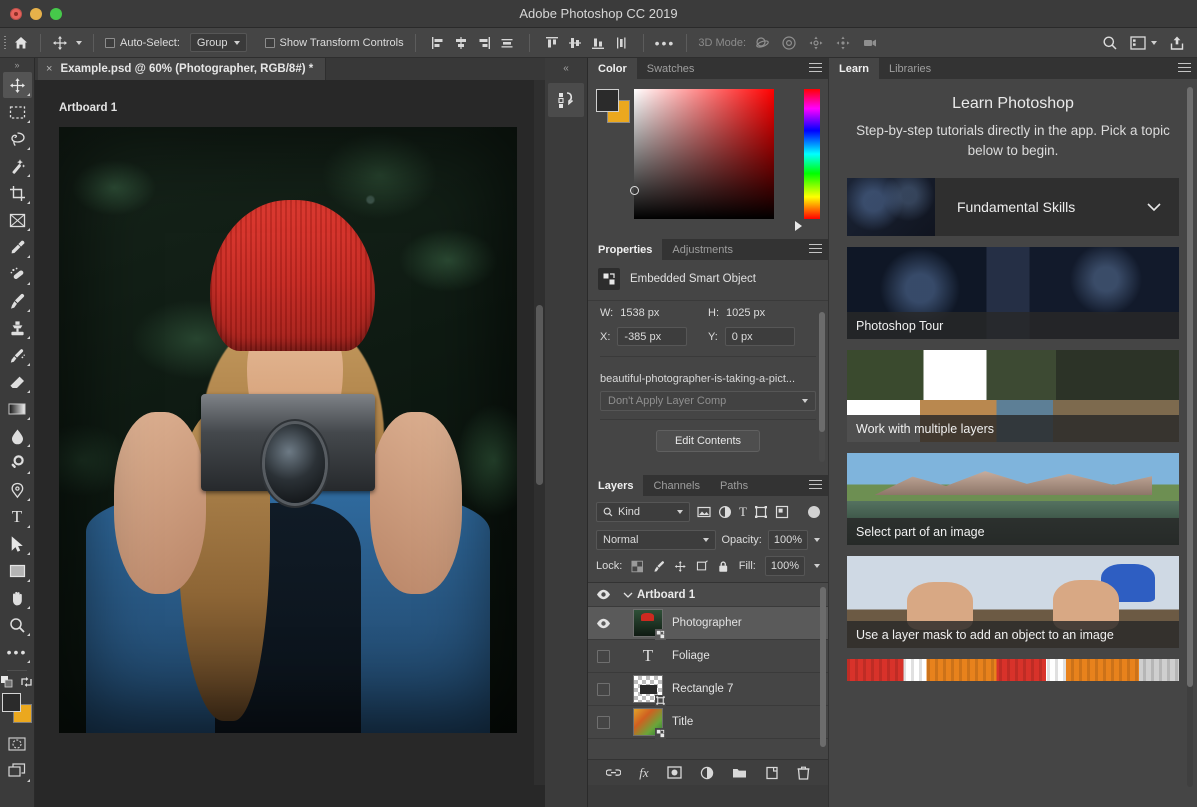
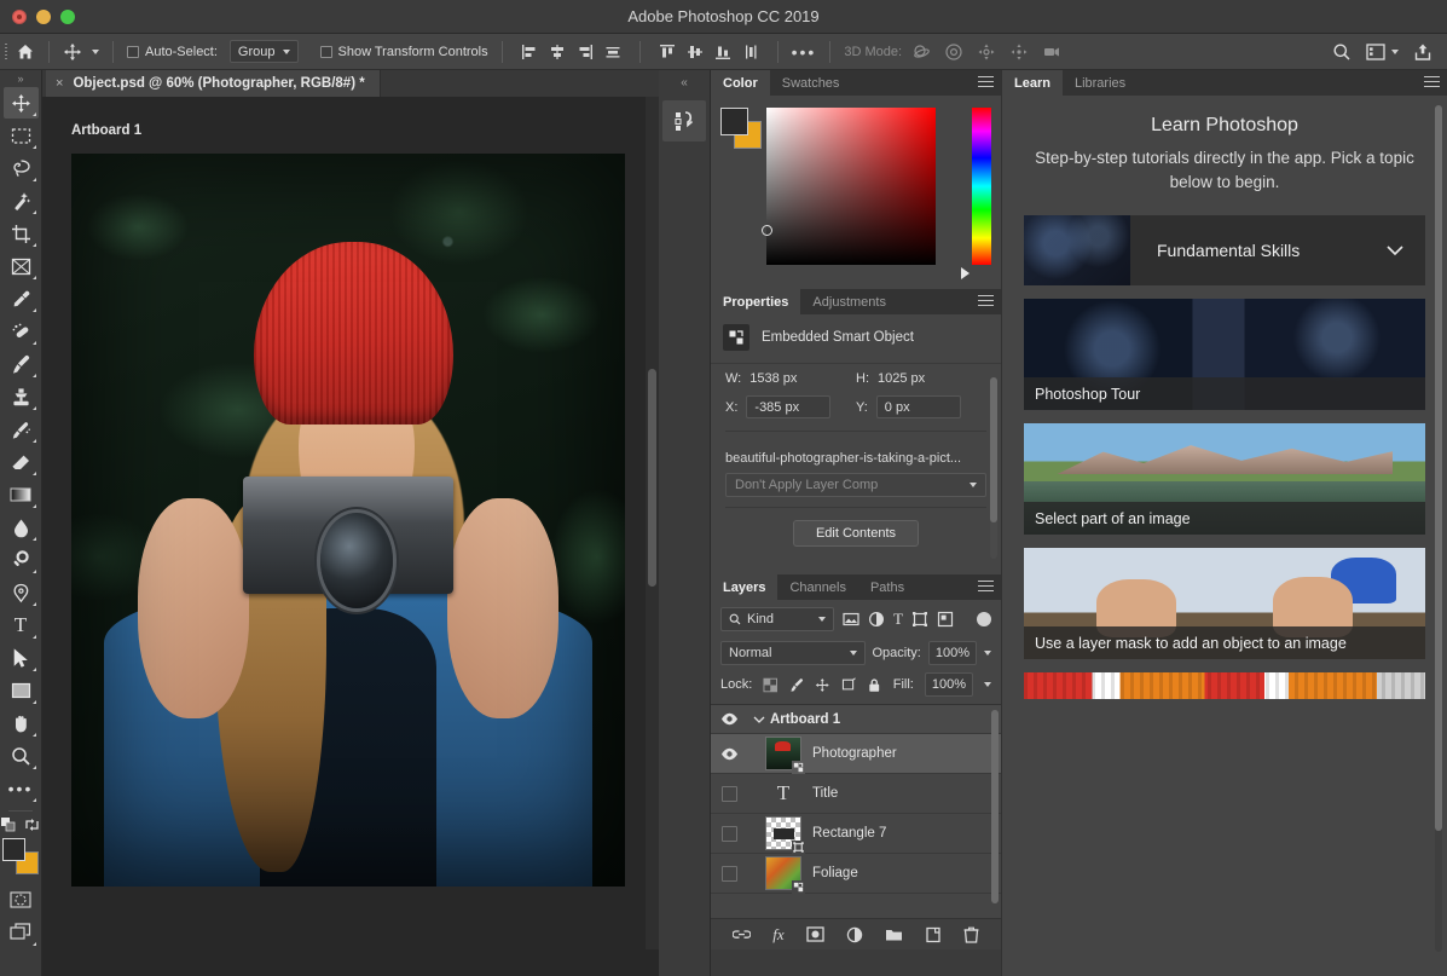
  Adobe Photoshop CC 2019
  Auto-Select:
  Group
  Show Transform Controls
  •••
  3D Mode:
  »
  T
  •••
  ×
- Example.psd @ 60% (Photographer, RGB/8#) *
+ Object.psd @ 60% (Photographer, RGB/8#) *
  Artboard 1
  «
  Color
  Swatches
  Properties
  Adjustments
  Embedded Smart Object
  W:
  1538 px
  H:
  1025 px
  X:
  -385 px
  Y:
  0 px
  beautiful-photographer-is-taking-a-pict...
  Don't Apply Layer Comp
  Edit Contents
  Layers
  Channels
  Paths
  Kind
  T
  Normal
  Opacity:
  100%
  Lock:
  Fill:
  100%
  Artboard 1
  Photographer
  T
- Foliage
+ Title
  Rectangle 7
- Title
+ Foliage
  fx
  Learn
  Libraries
  Learn Photoshop
  Step-by-step tutorials directly in the app. Pick a topic below to begin.
  Fundamental Skills
  Photoshop Tour
- Work with multiple layers
  Select part of an image
  Use a layer mask to add an object to an image
